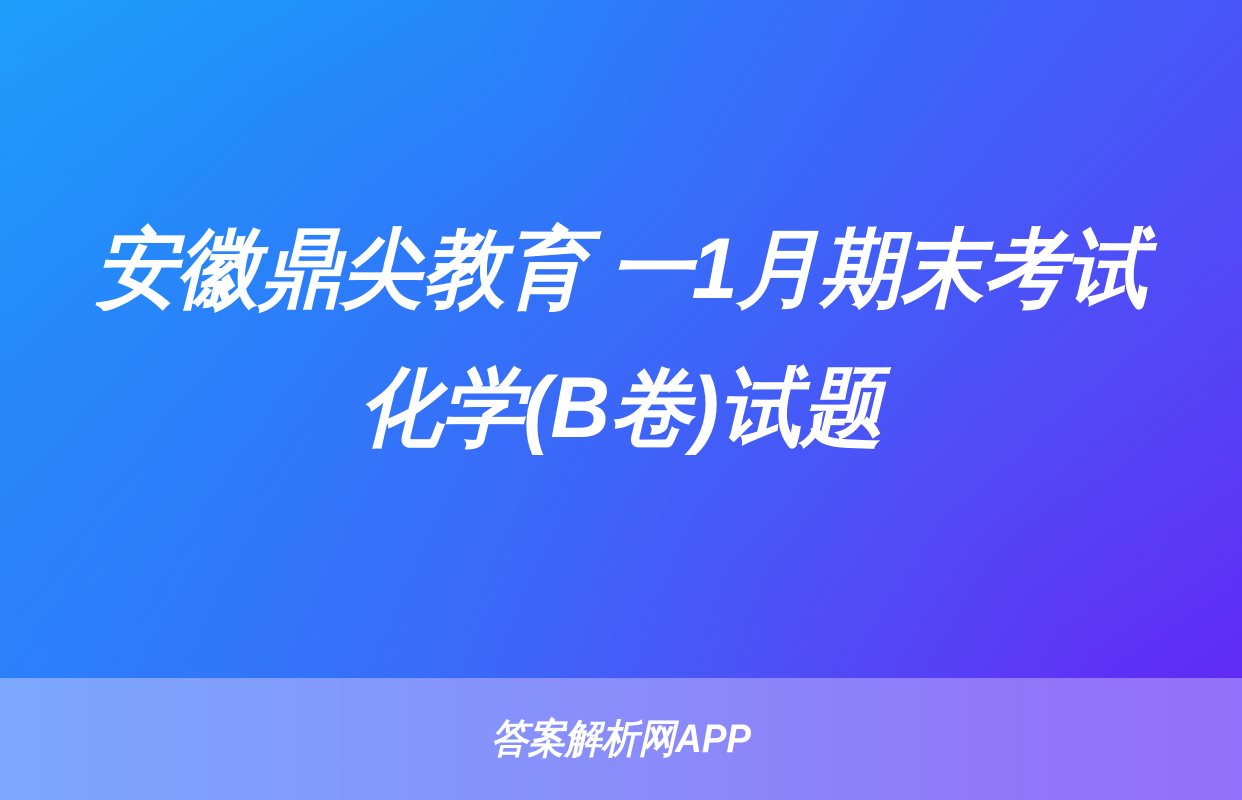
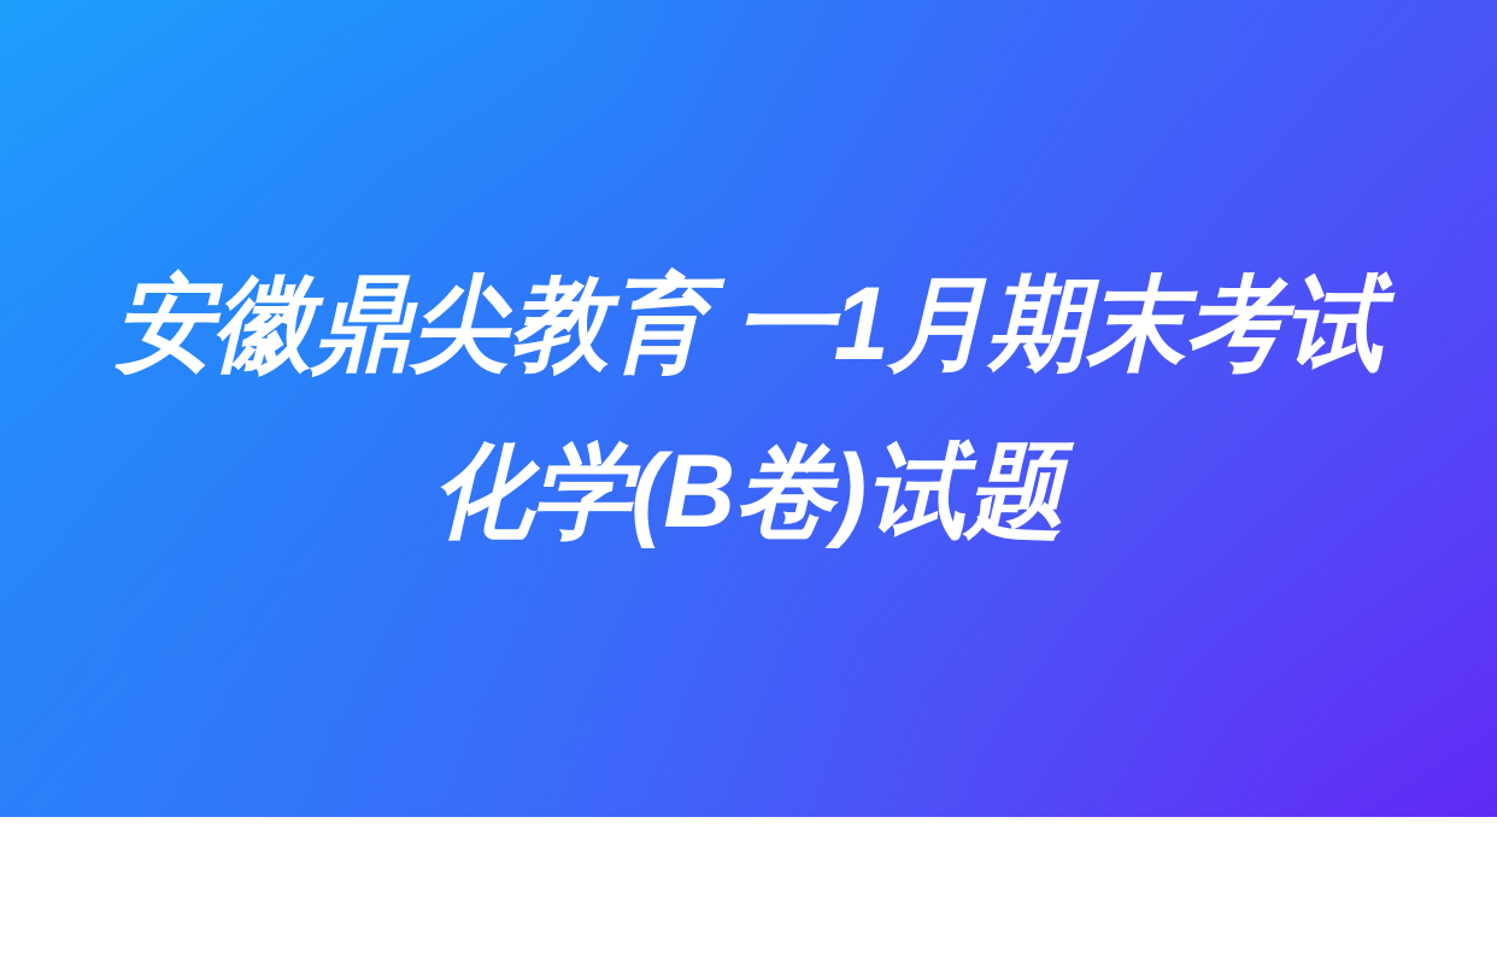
  安徽鼎尖教育 一1月期末考试化学(B卷)试题
- 答案解析网APP
